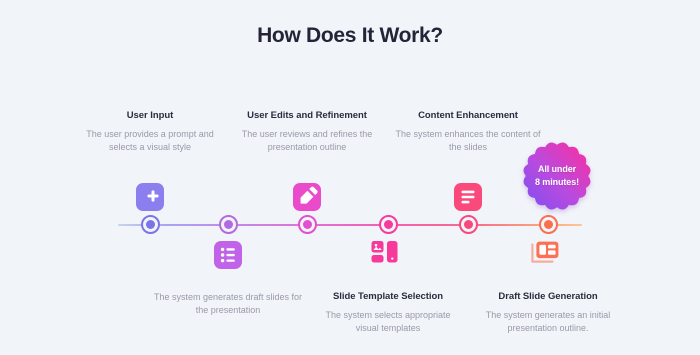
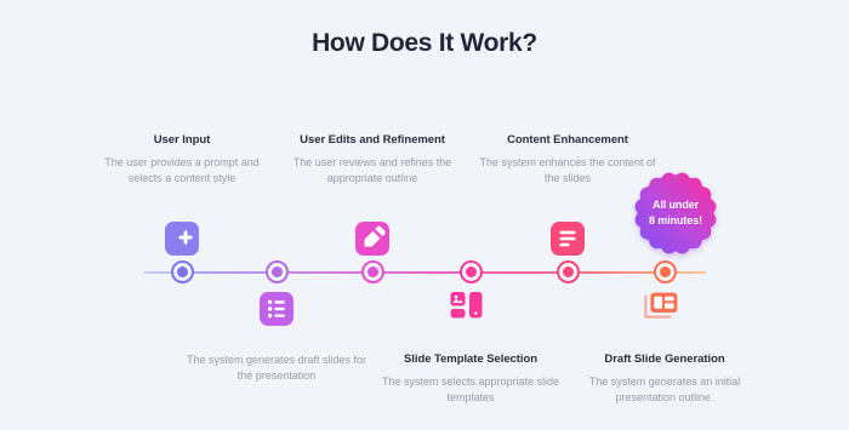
  How Does It Work?
  User Input
- The user provides a prompt and selects a visual style
+ The user provides a prompt and selects a content style
  The system generates draft slides for the presentation
  User Edits and Refinement
- The user reviews and refines the presentation outline
+ The user reviews and refines the appropriate outline
  Slide Template Selection
- The system selects appropriate visual templates
+ The system selects appropriate slide templates
  Content Enhancement
  The system enhances the content of the slides
  Draft Slide Generation
  The system generates an initial presentation outline.
  All under
  8 minutes!
